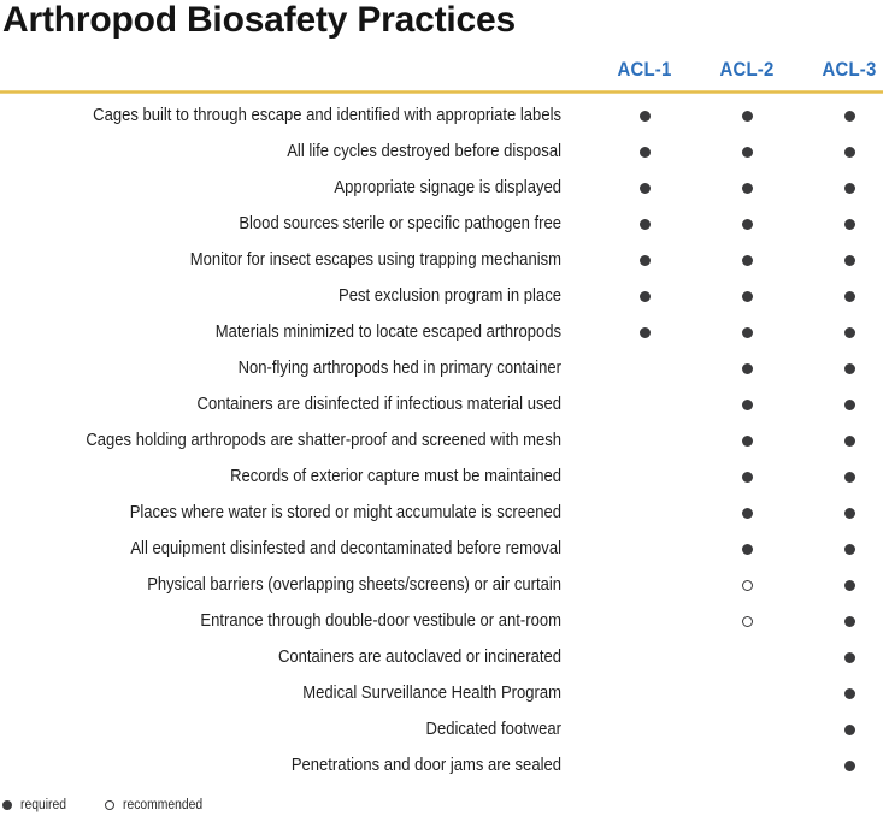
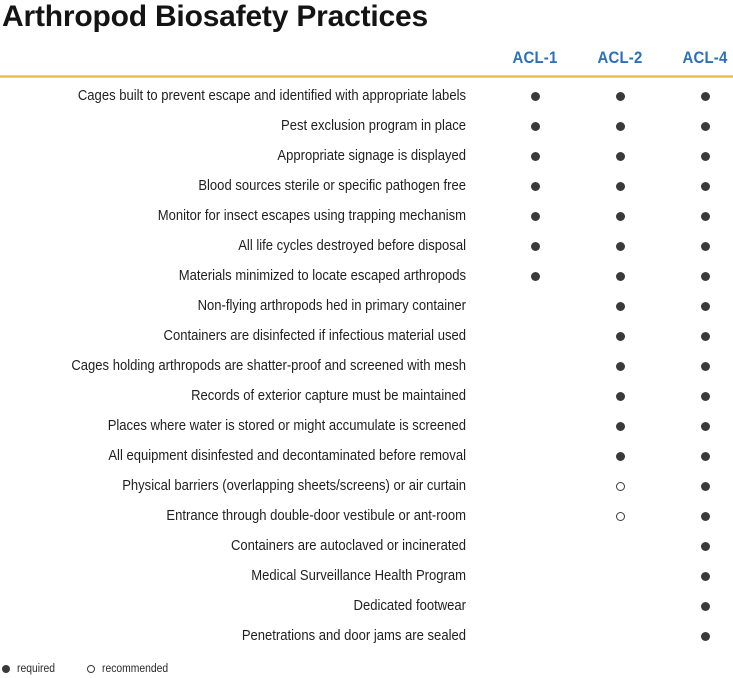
  Arthropod Biosafety Practices
  ACL-1
  ACL-2
- ACL-3
+ ACL-4
- Cages built to through escape and identified with appropriate labels
+ Cages built to prevent escape and identified with appropriate labels
- All life cycles destroyed before disposal
+ Pest exclusion program in place
  Appropriate signage is displayed
  Blood sources sterile or specific pathogen free
  Monitor for insect escapes using trapping mechanism
- Pest exclusion program in place
+ All life cycles destroyed before disposal
  Materials minimized to locate escaped arthropods
  Non-flying arthropods hed in primary container
  Containers are disinfected if infectious material used
  Cages holding arthropods are shatter-proof and screened with mesh
  Records of exterior capture must be maintained
  Places where water is stored or might accumulate is screened
  All equipment disinfested and decontaminated before removal
  Physical barriers (overlapping sheets/screens) or air curtain
  Entrance through double-door vestibule or ant-room
  Containers are autoclaved or incinerated
  Medical Surveillance Health Program
  Dedicated footwear
  Penetrations and door jams are sealed
  required
  recommended
